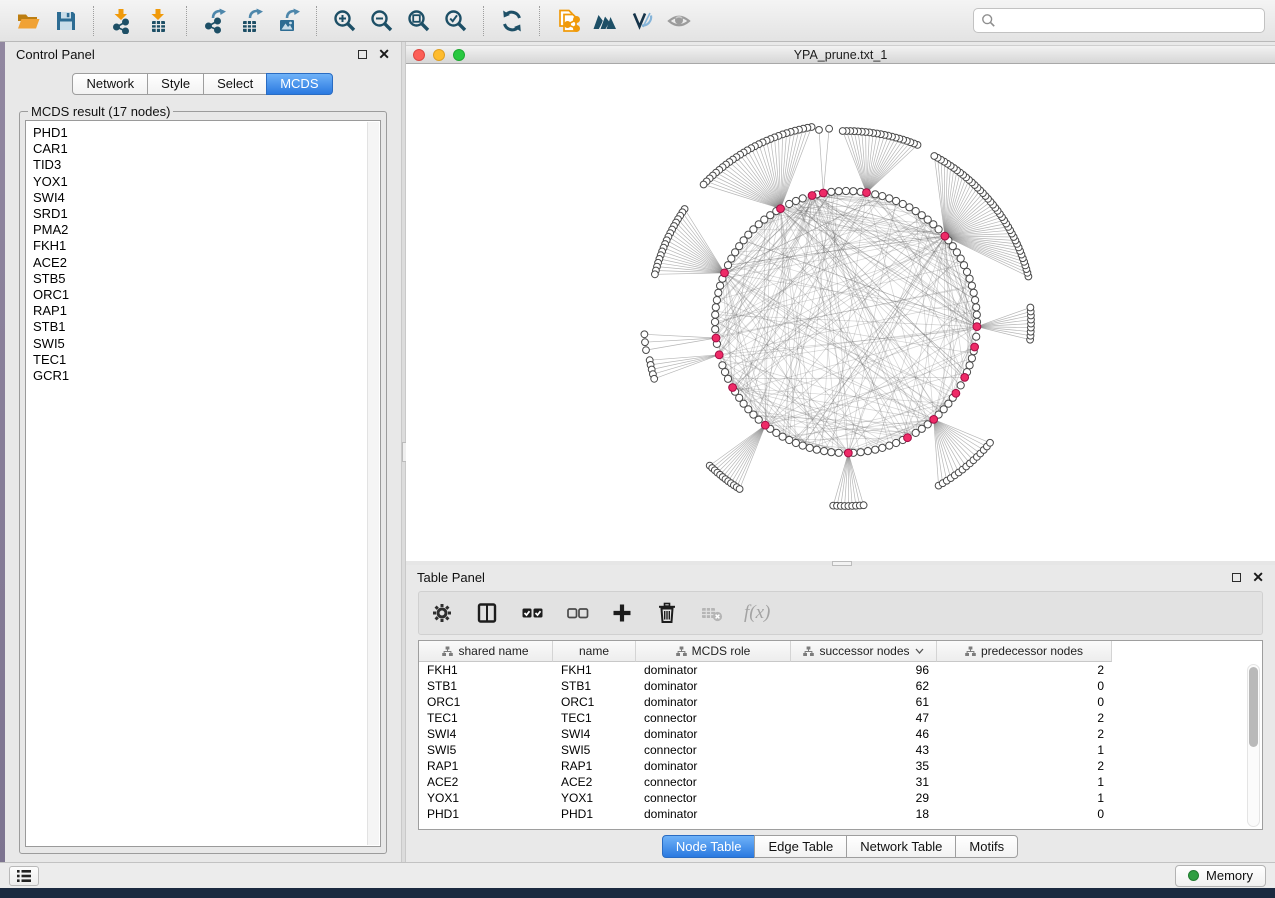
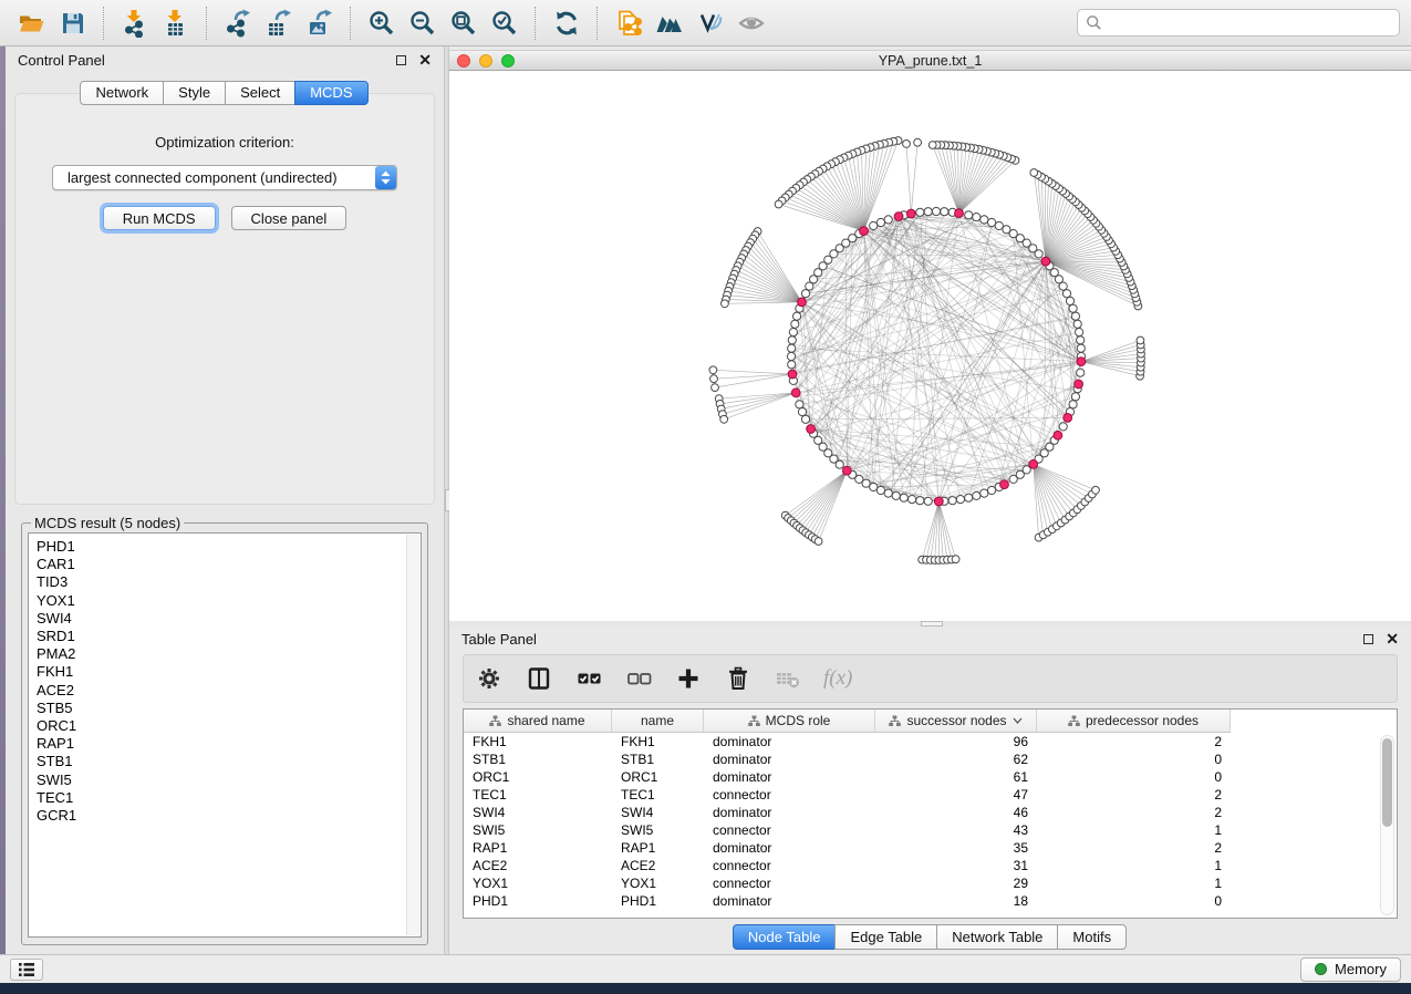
  Control Panel
  ✕
  Network
  Style
  Select
  MCDS
+ Optimization criterion:
+ largest connected component (undirected)
+ Run MCDS
+ Close panel
- MCDS result (17 nodes)
+ MCDS result (5 nodes)
  PHD1
  CAR1
  TID3
  YOX1
  SWI4
  SRD1
  PMA2
  FKH1
  ACE2
  STB5
  ORC1
  RAP1
  STB1
  SWI5
  TEC1
  GCR1
  YPA_prune.txt_1
  Table Panel
  ✕
  f(x)
  shared name
  name
  MCDS role
  successor nodes
  predecessor nodes
  FKH1
  FKH1
  dominator
  96
  2
  STB1
  STB1
  dominator
  62
  0
  ORC1
  ORC1
  dominator
  61
  0
  TEC1
  TEC1
  connector
  47
  2
  SWI4
  SWI4
  dominator
  46
  2
  SWI5
  SWI5
  connector
  43
  1
  RAP1
  RAP1
  dominator
  35
  2
  ACE2
  ACE2
  connector
  31
  1
  YOX1
  YOX1
  connector
  29
  1
  PHD1
  PHD1
  dominator
  18
  0
  Node Table
  Edge Table
  Network Table
  Motifs
  Memory
